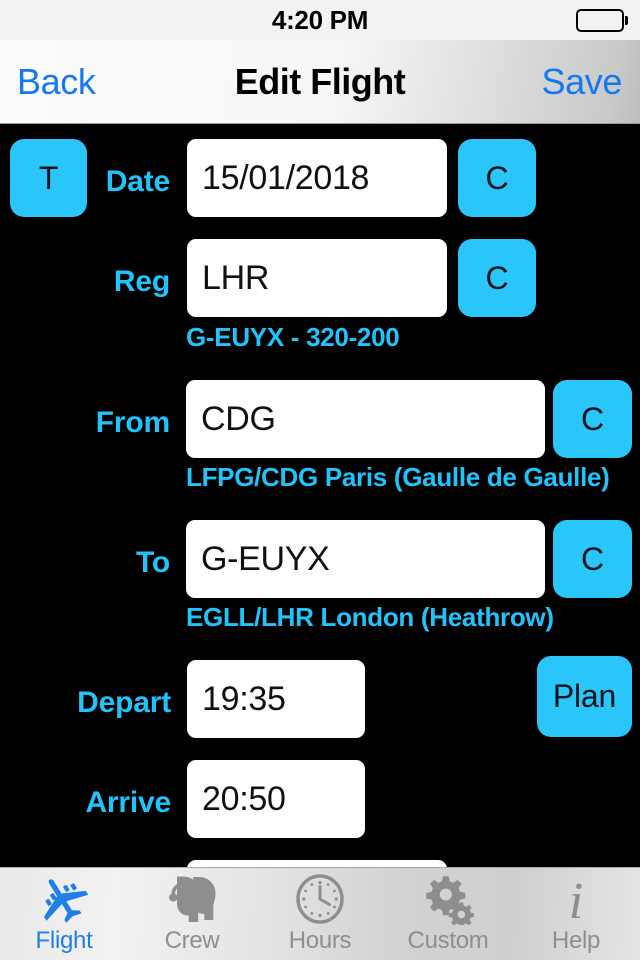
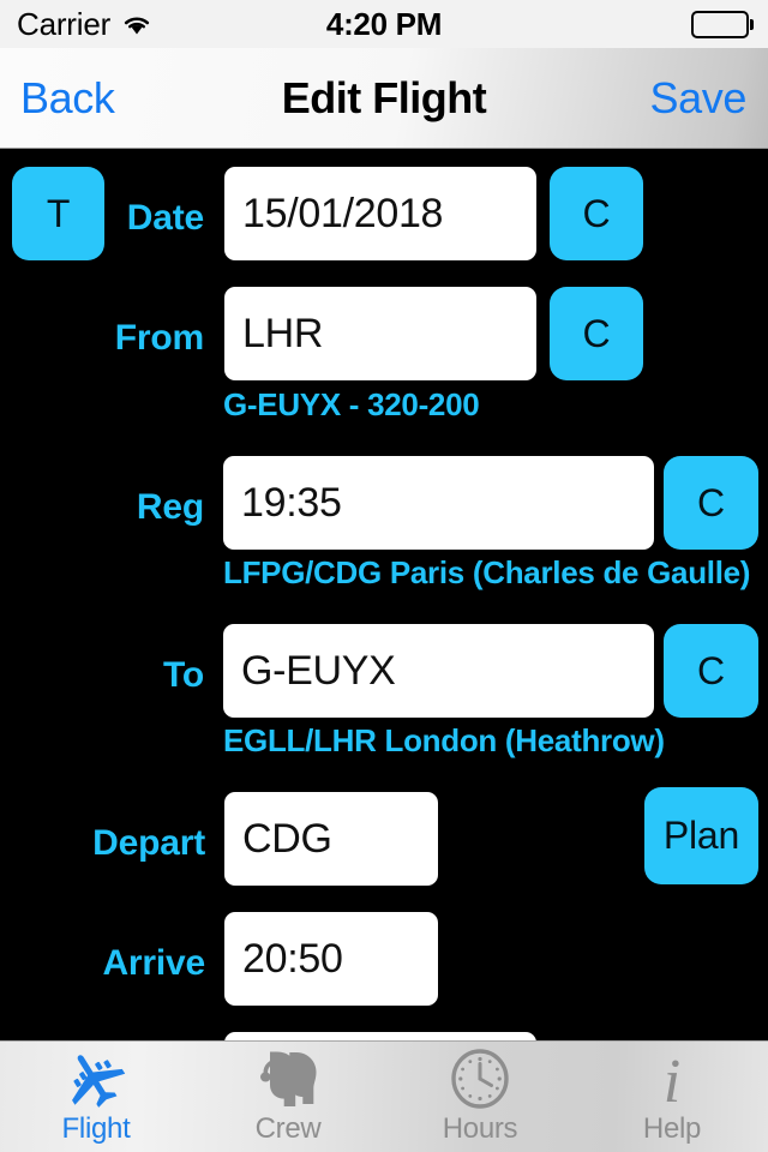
+ Carrier
  4:20 PM
  Back
  Edit Flight
  Save
  T
  Date
  15/01/2018
  C
- Reg
+ From
  LHR
  C
  G-EUYX - 320-200
- From
+ Reg
- CDG
+ 19:35
  C
- LFPG/CDG Paris (Gaulle de Gaulle)
+ LFPG/CDG Paris (Charles de Gaulle)
  To
  G-EUYX
  C
  EGLL/LHR London (Heathrow)
  Depart
- 19:35
+ CDG
  Plan
  Arrive
  20:50
  Flight
  Crew
  Hours
- Custom
  i
  Help
